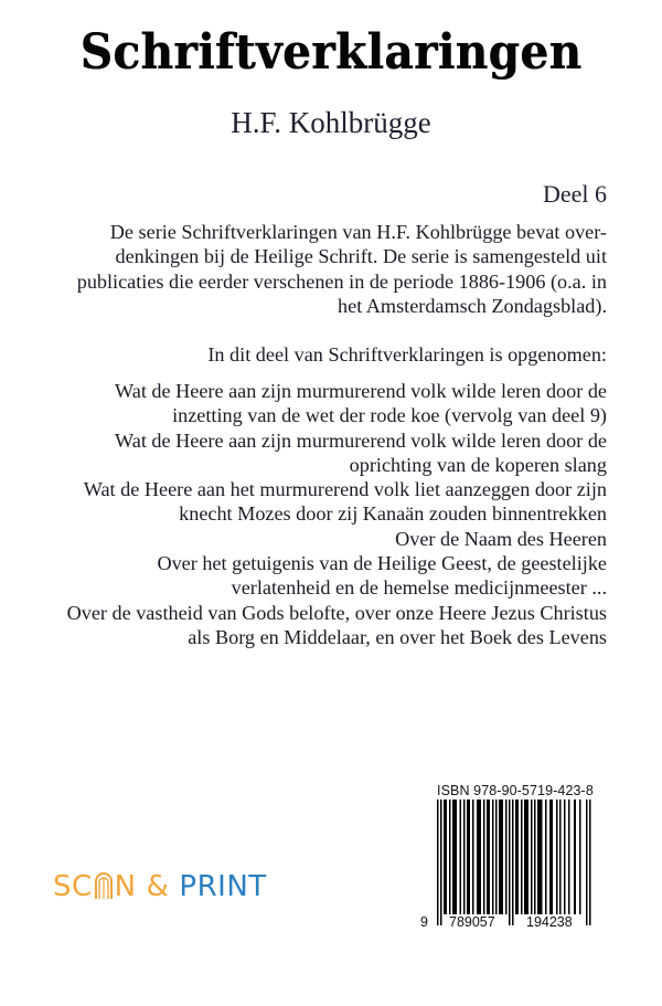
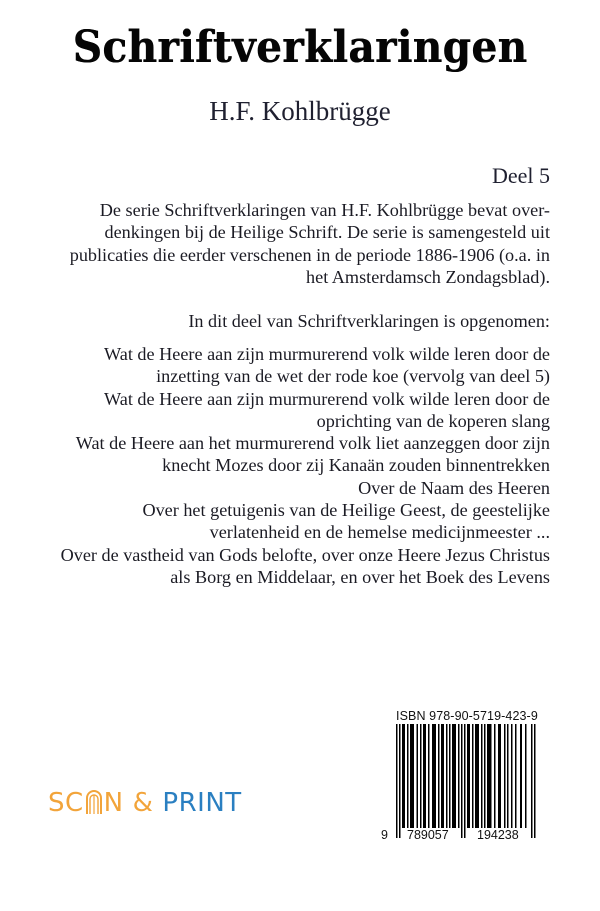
  Schriftverklaringen
  H.F. Kohlbrügge
- Deel 6
+ Deel 5
  De serie Schriftverklaringen van H.F. Kohlbrügge bevat over-
  denkingen bij de Heilige Schrift. De serie is samengesteld uit
  publicaties die eerder verschenen in de periode 1886-1906 (o.a. in
  het Amsterdamsch Zondagsblad).
  In dit deel van Schriftverklaringen is opgenomen:
  Wat de Heere aan zijn murmurerend volk wilde leren door de
- inzetting van de wet der rode koe (vervolg van deel 9)
+ inzetting van de wet der rode koe (vervolg van deel 5)
  Wat de Heere aan zijn murmurerend volk wilde leren door de
  oprichting van de koperen slang
  Wat de Heere aan het murmurerend volk liet aanzeggen door zijn
  knecht Mozes door zij Kanaän zouden binnentrekken
  Over de Naam des Heeren
  Over het getuigenis van de Heilige Geest, de geestelijke
  verlatenheid en de hemelse medicijnmeester ...
  Over de vastheid van Gods belofte, over onze Heere Jezus Christus
  als Borg en Middelaar, en over het Boek des Levens
  SC
  N
  &
  PRINT
- ISBN 978-90-5719-423-8
+ ISBN 978-90-5719-423-9
  9
  789057
  194238
